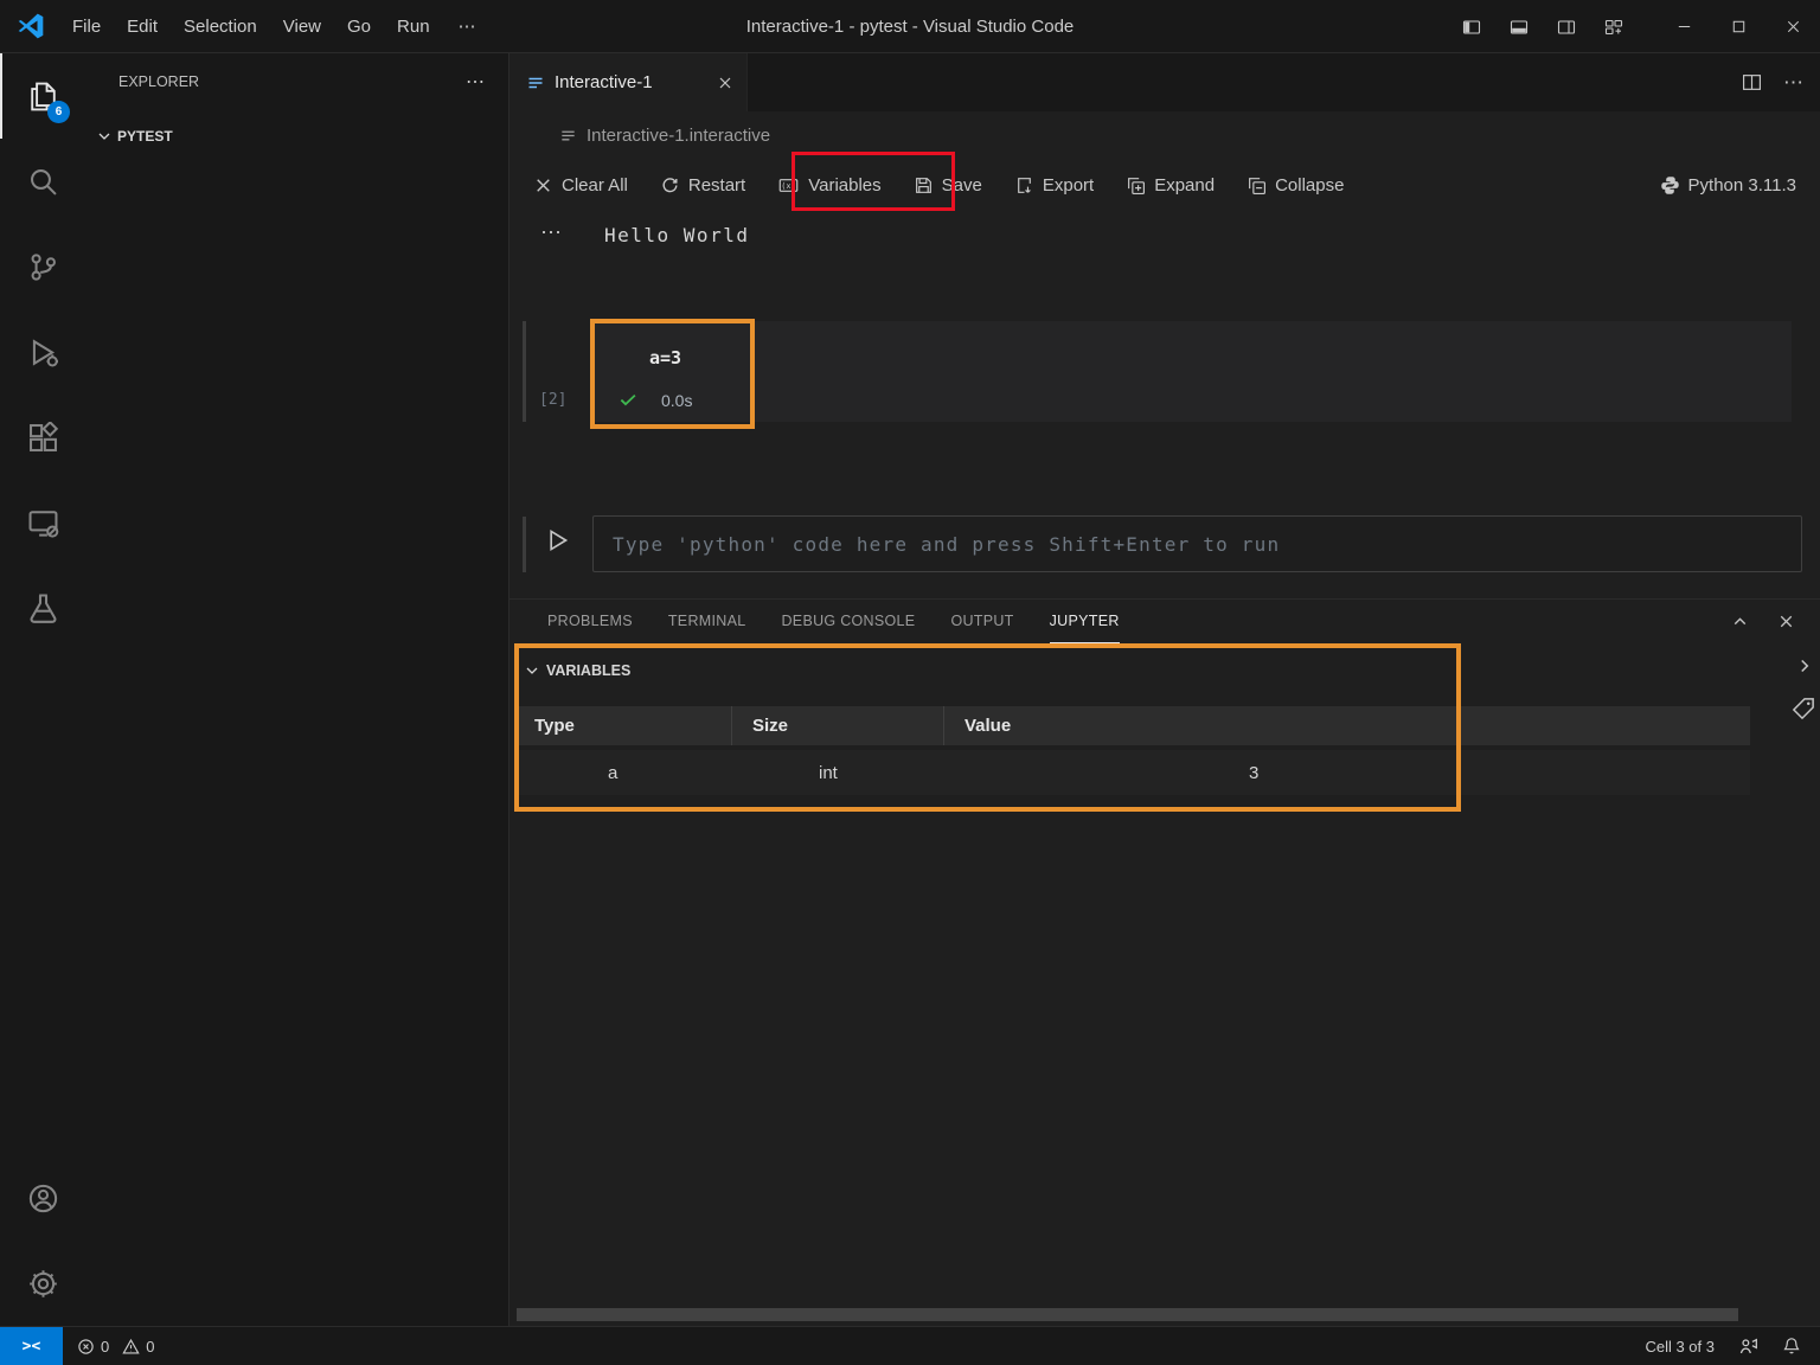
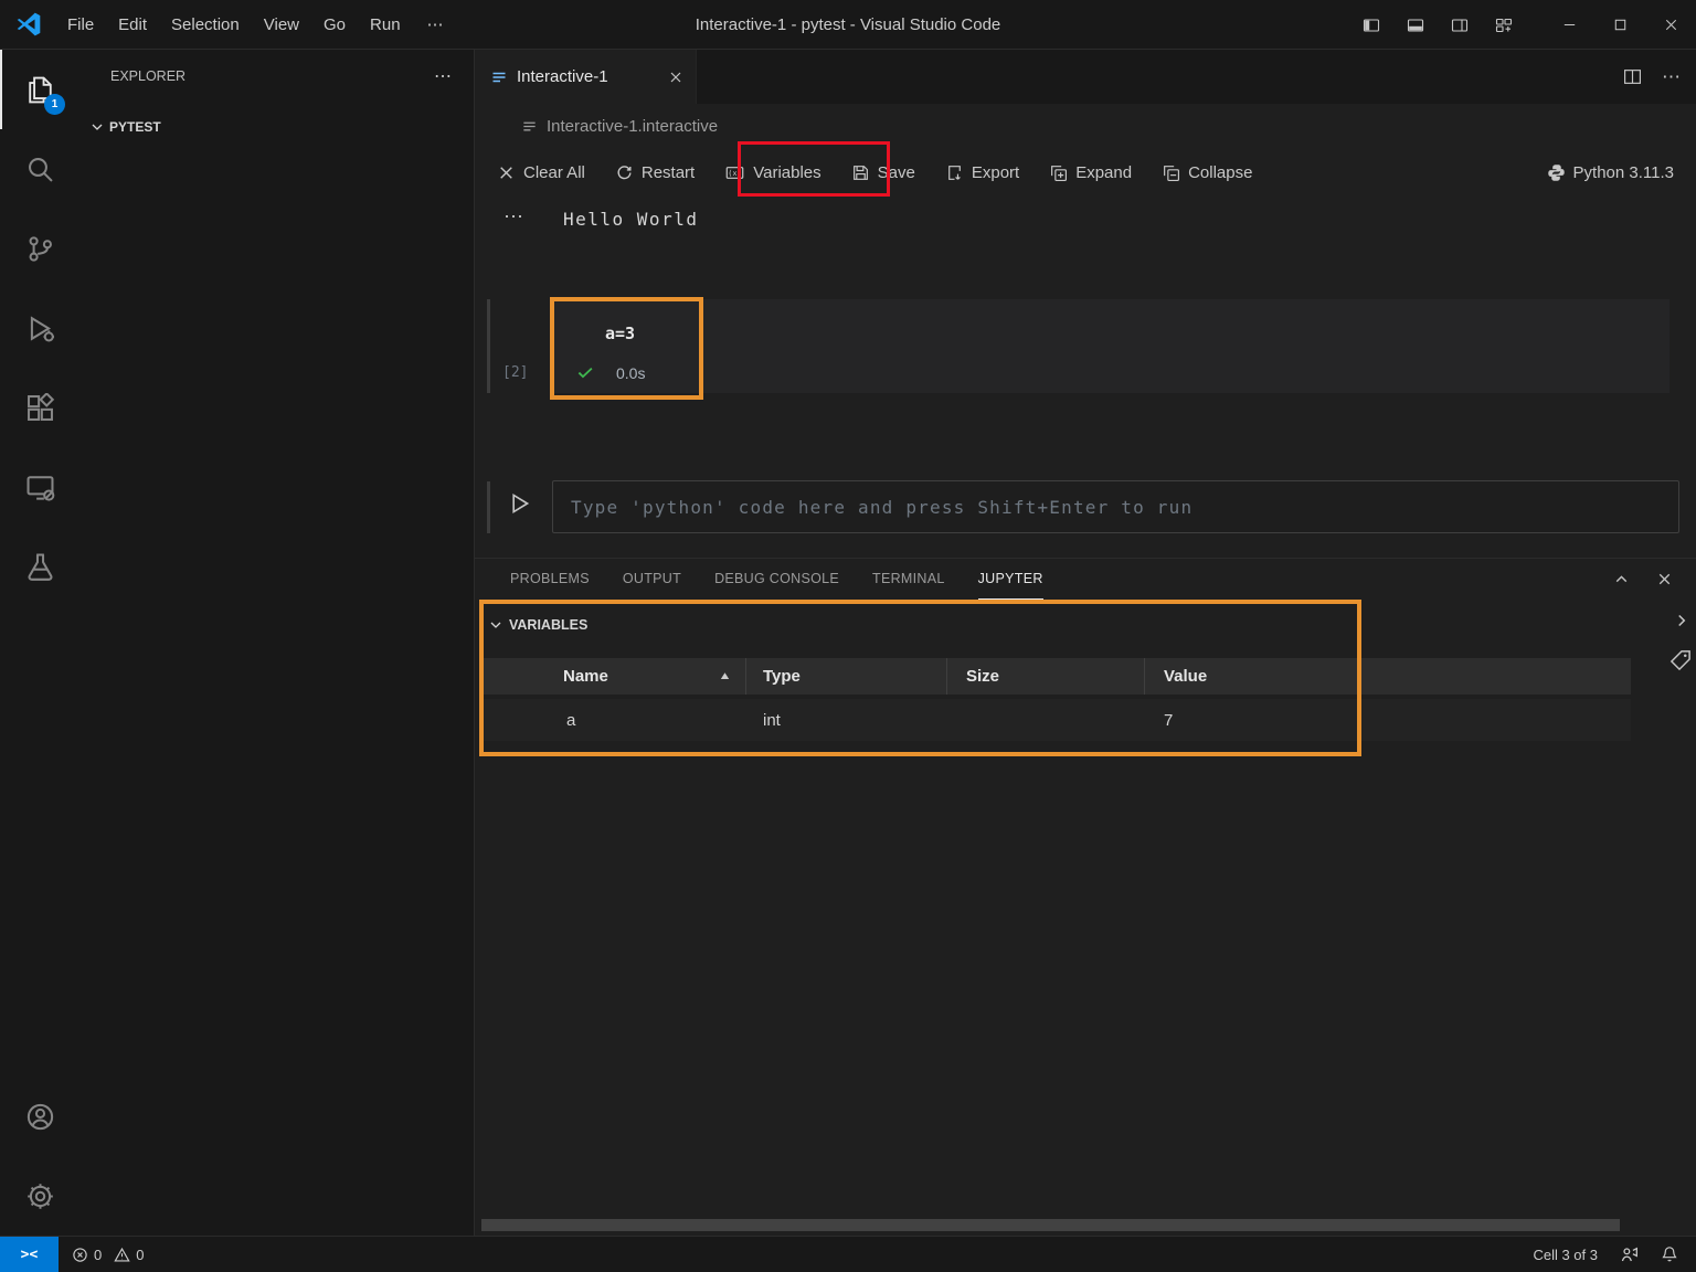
  File
  Edit
  Selection
  View
  Go
  Run
  ⋯
  Interactive-1 - pytest - Visual Studio Code
- 6
+ 1
  EXPLORER
  ⋯
  PYTEST
  Interactive-1
  ⋯
  Interactive-1.interactive
  Clear All
  Restart
  (x)
  Variables
  Save
  Export
  Expand
  Collapse
  Python 3.11.3
  ⋯
  Hello World
  [2]
  a=3
  0.0s
  Type 'python' code here and press Shift+Enter to run
  PROBLEMS
- TERMINAL
+ OUTPUT
  DEBUG CONSOLE
- OUTPUT
+ TERMINAL
  JUPYTER
  VARIABLES
+ Name
  Type
  Size
  Value
  a
  int
- 3
+ 7
  ><
  0
  0
  Cell 3 of 3
